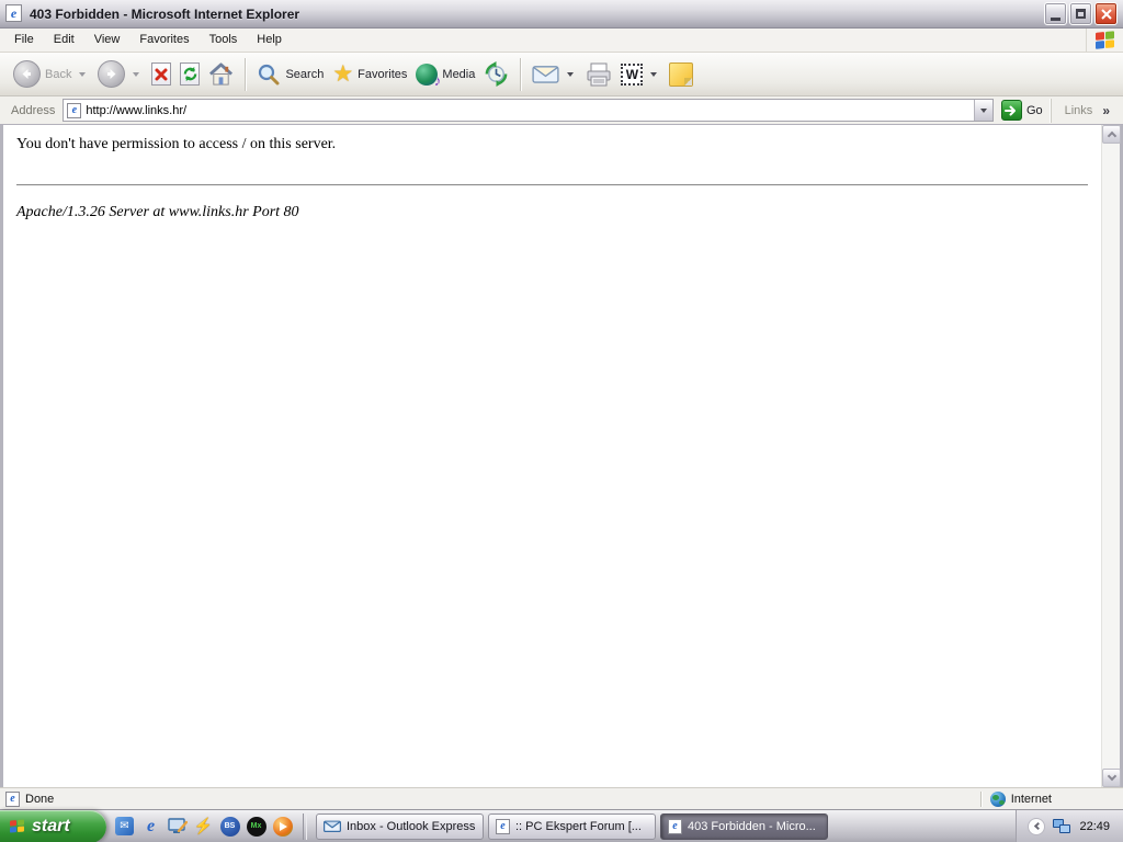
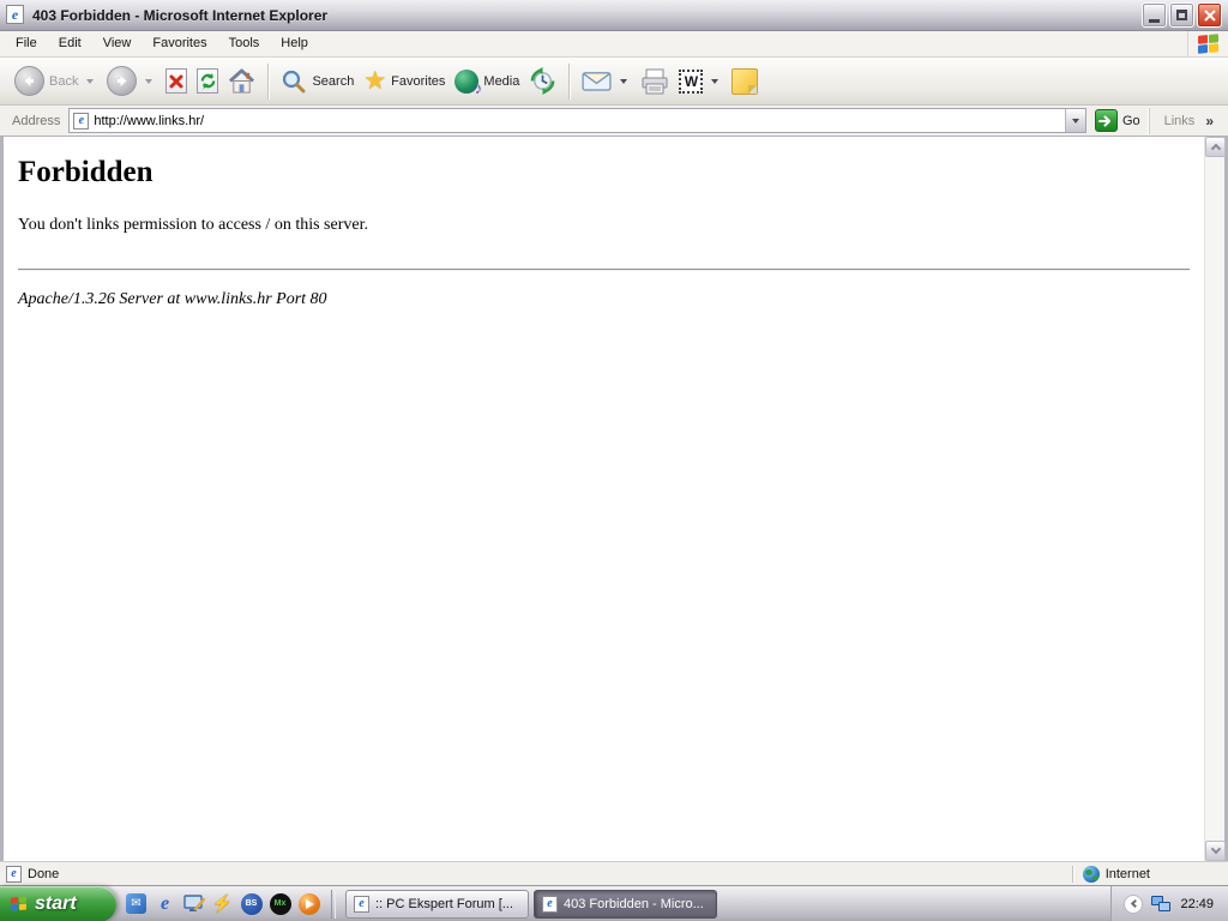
  e
  403 Forbidden - Microsoft Internet Explorer
  File
  Edit
  View
  Favorites
  Tools
  Help
  Back
  Search
  ★
  Favorites
  ♪
  Media
  W
  Address
  e
  http://www.links.hr/
  Go
  Links
  »
+ Forbidden
- You don't have permission to access / on this server.
+ You don't links permission to access / on this server.
  Apache/1.3.26 Server at www.links.hr Port 80
  e
  Done
  Internet
  start
  ✉
  e
  ⚡
- Inbox - Outlook Express
  e
  :: PC Ekspert Forum [...
  e
  403 Forbidden - Micro...
  22:49
